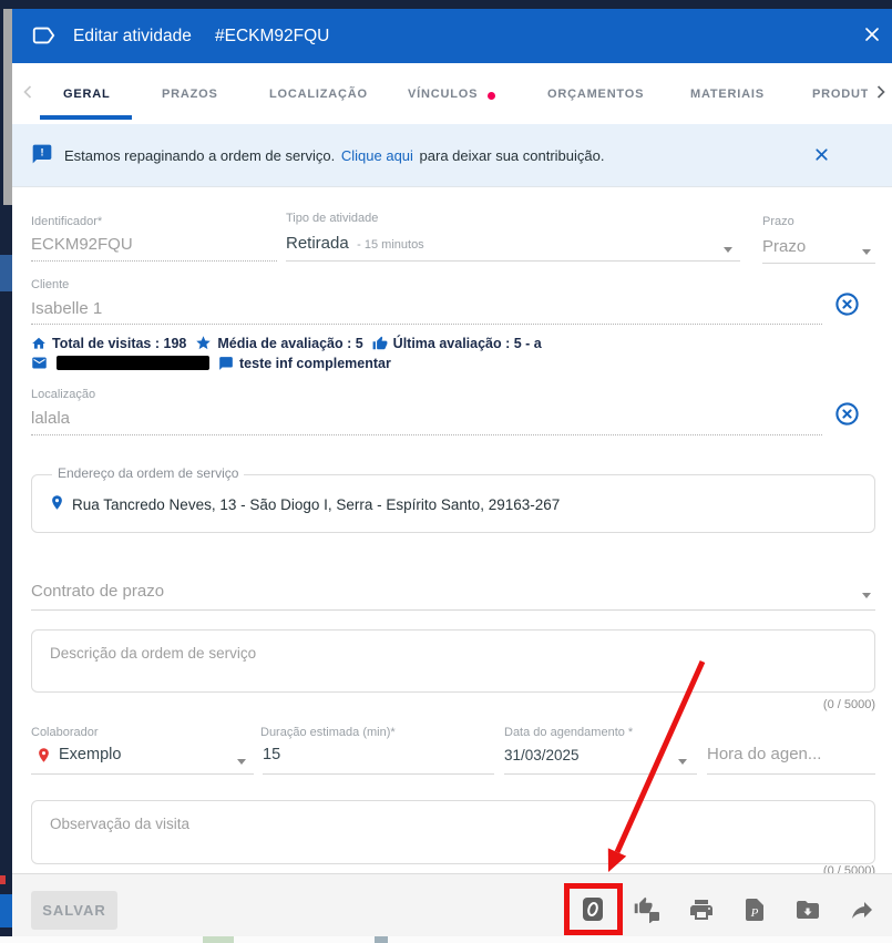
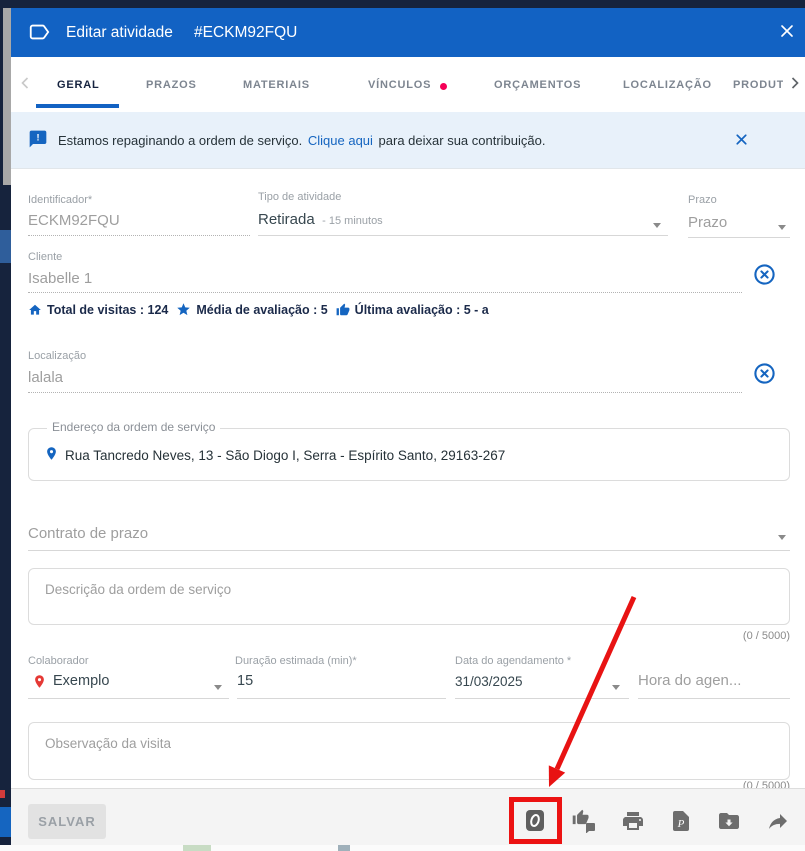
  Editar atividade
  #ECKM92FQU
  GERAL
  PRAZOS
- LOCALIZAÇÃO
+ MATERIAIS
  VÍNCULOS
  ORÇAMENTOS
- MATERIAIS
+ LOCALIZAÇÃO
  PRODUT
  !
  Estamos repaginando a ordem de serviço. Clique aqui para deixar sua contribuição.
  Identificador*
  ECKM92FQU
  Tipo de atividade
  Retirada - 15 minutos
  Prazo
  Prazo
  Cliente
  Isabelle 1
- Total de visitas : 198
+ Total de visitas : 124
  Média de avaliação : 5
  Última avaliação : 5 - a
- teste inf complementar
  Localização
  lalala
  Endereço da ordem de serviço
  Rua Tancredo Neves, 13 - São Diogo I, Serra - Espírito Santo, 29163-267
  Contrato de prazo
  Descrição da ordem de serviço
  (0 / 5000)
  Colaborador
  Exemplo
  Duração estimada (min)*
  15
  Data do agendamento *
  31/03/2025
  Hora do agen...
  Observação da visita
  (0 / 5000)
  SALVAR
  P
